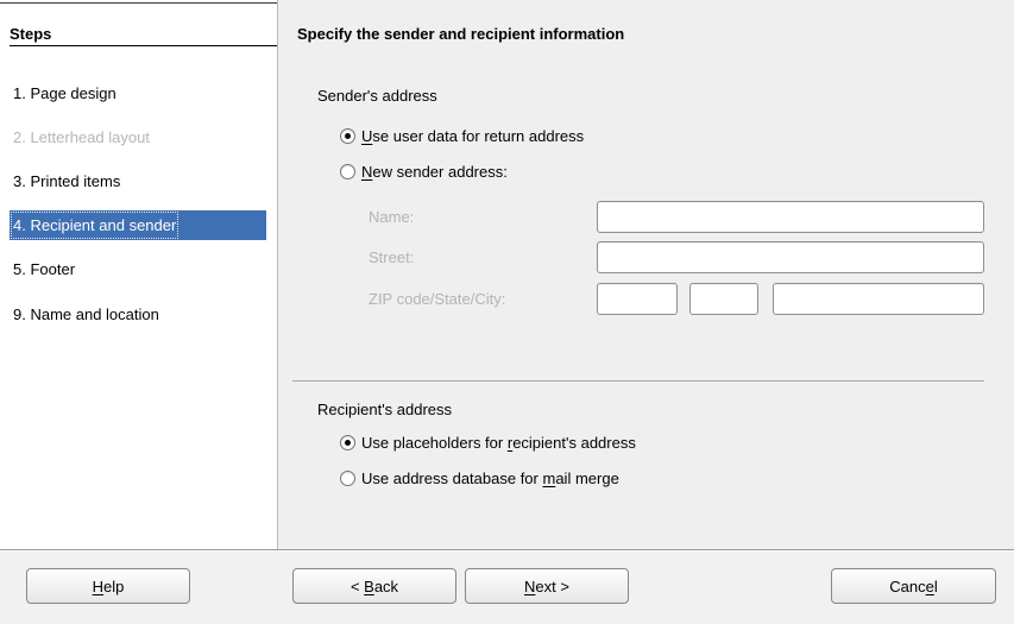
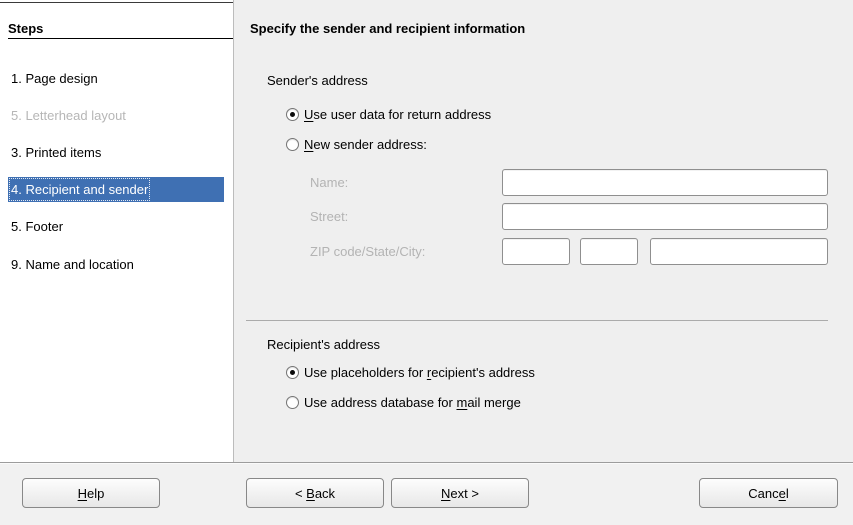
  Steps
  1. Page design
- 2. Letterhead layout
+ 5. Letterhead layout
  3. Printed items
  4. Recipient and sender
  5. Footer
  9. Name and location
  Specify the sender and recipient information
  Sender's address
  Use user data for return address
  New sender address:
  Name:
  Street:
  ZIP code/State/City:
  Recipient's address
  Use placeholders for recipient's address
  Use address database for mail merge
  Help
  < Back
  Next >
  Cancel
